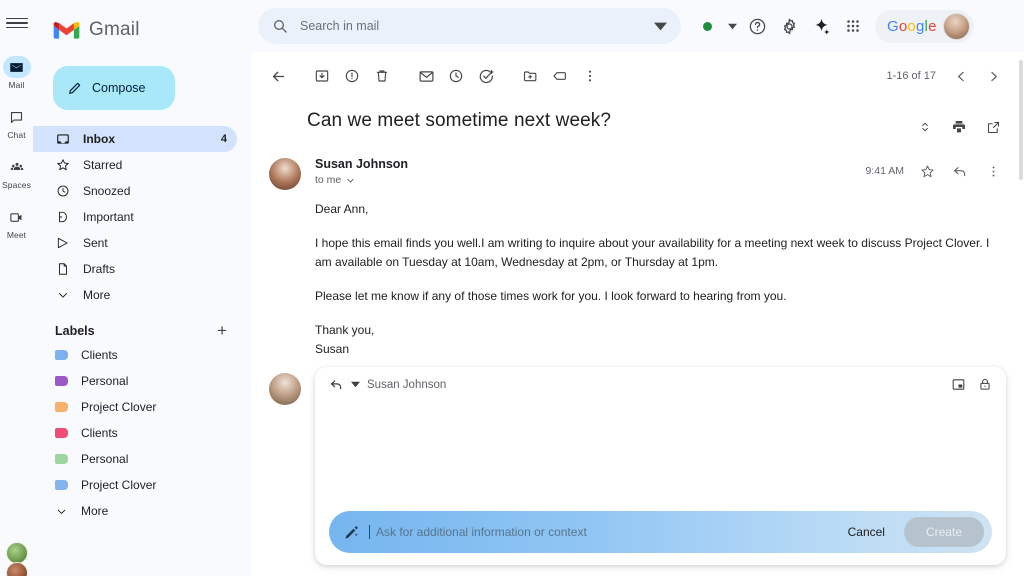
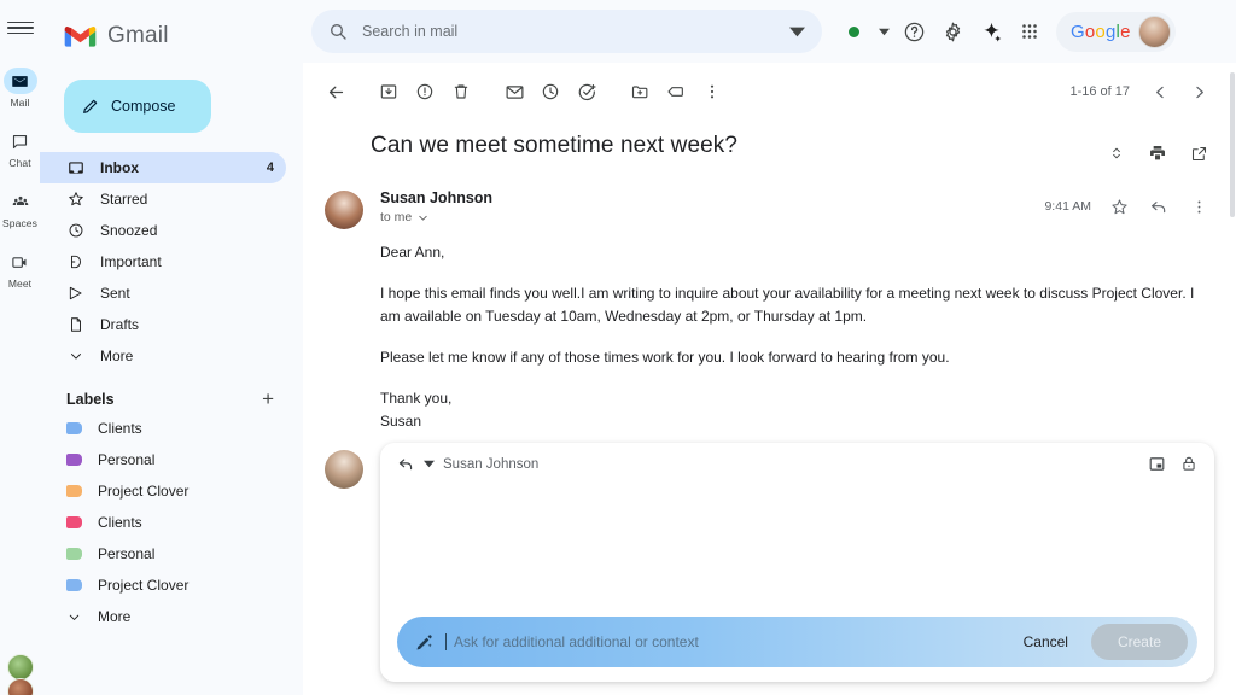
  Mail
  Chat
  Spaces
  Meet
  Gmail
  Compose
  Inbox
  4
  Starred
  Snoozed
  Important
  Sent
  Drafts
  More
  Labels
  +
  Clients
  Personal
  Project Clover
  Clients
  Personal
  Project Clover
  More
  1-16 of 17
  Can we meet sometime next week?
  Susan Johnson
  to me
  9:41 AM
  Dear Ann,
  I hope this email finds you well.I am writing to inquire about your availability for a meeting next week to discuss Project Clover. I am available on Tuesday at 10am, Wednesday at 2pm, or Thursday at 1pm.
  Please let me know if any of those times work for you. I look forward to hearing from you.
  Thank you,
  Susan
  Susan Johnson
- Ask for additional information or context
+ Ask for additional additional or context
  Cancel
  Create
  Search in mail
  Google
